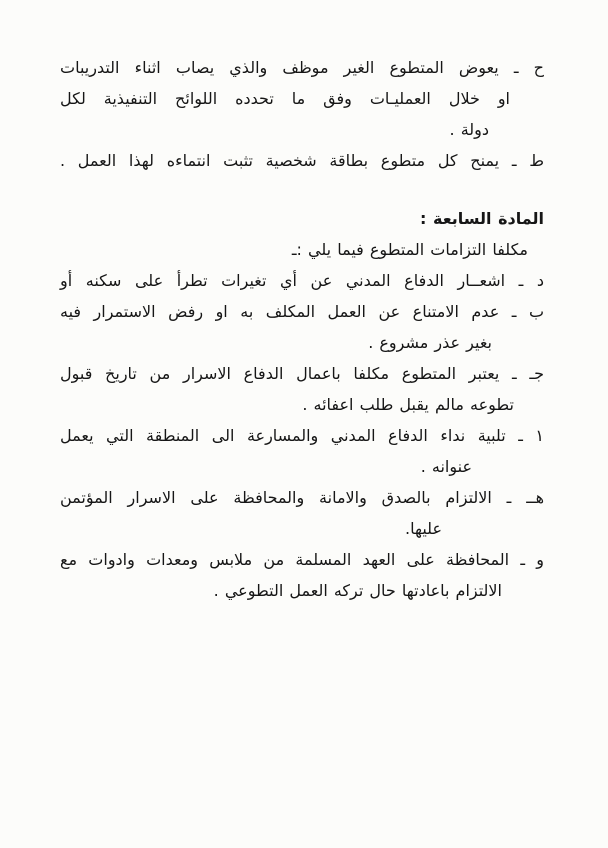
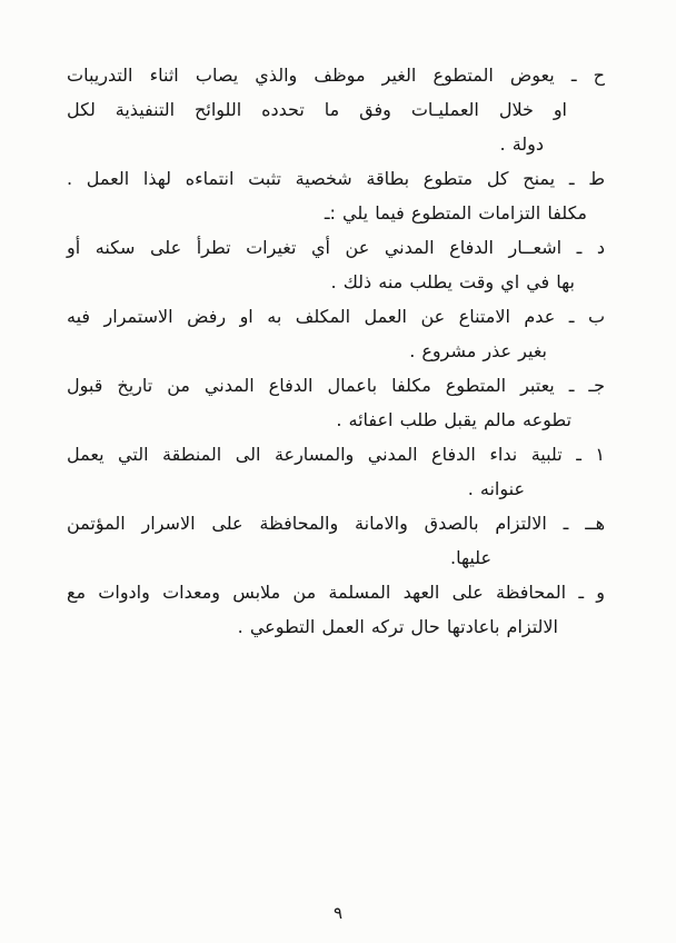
  ح ـ يعوض المتطوع الغير موظف والذي يصاب اثناء التدريبات
  او خلال العمليـات وفق ما تحدده اللوائح التنفيذية لكل
  دولة .
  ط ـ يمنح كل متطوع بطاقة شخصية تثبت انتماءه لهذا العمل .
- المادة السابعة :
  مكلفا التزامات المتطوع فيما يلي :ـ
  د ـ اشعــار الدفاع المدني عن أي تغيرات تطرأ على سكنه أو
+ بها في اي وقت يطلب منه ذلك .
  ب ـ عدم الامتناع عن العمل المكلف به او رفض الاستمرار فيه
  بغير عذر مشروع .
- جـ ـ يعتبر المتطوع مكلفا باعمال الدفاع الاسرار من تاريخ قبول
+ جـ ـ يعتبر المتطوع مكلفا باعمال الدفاع المدني من تاريخ قبول
  تطوعه مالم يقبل طلب اعفائه .
  ١ ـ تلبية نداء الدفاع المدني والمسارعة الى المنطقة التي يعمل
  عنوانه .
  هــ ـ الالتزام بالصدق والامانة والمحافظة على الاسرار المؤتمن
  عليها.
  و ـ المحافظة على العهد المسلمة من ملابس ومعدات وادوات مع
  الالتزام باعادتها حال تركه العمل التطوعي .
+ ٩
